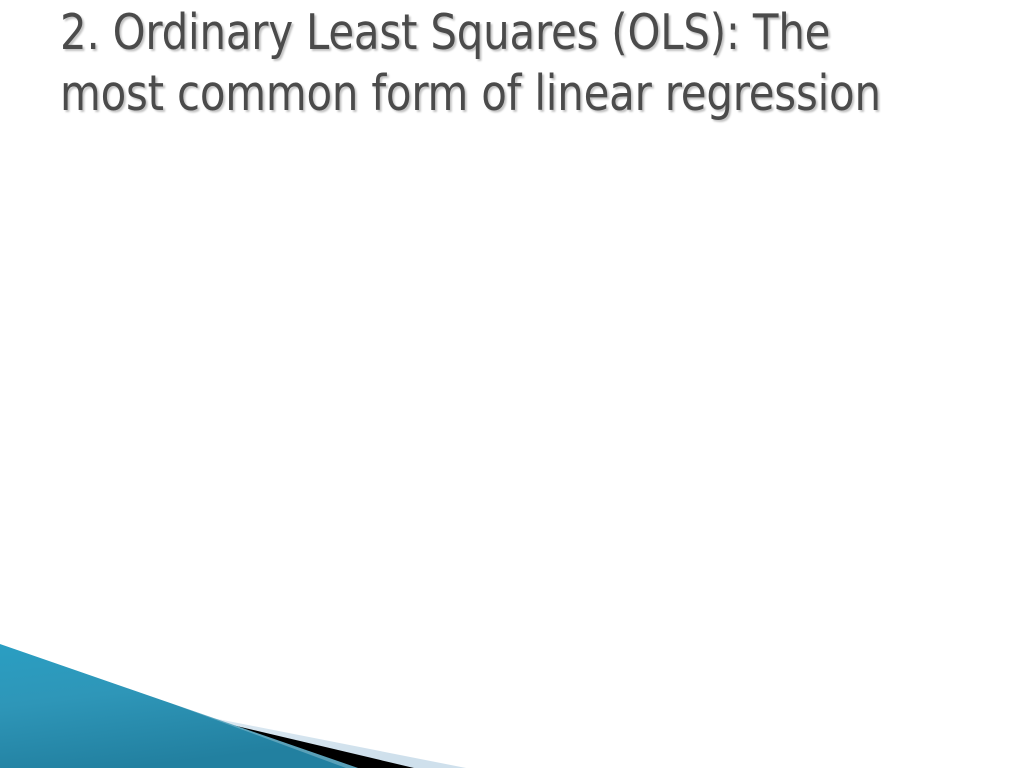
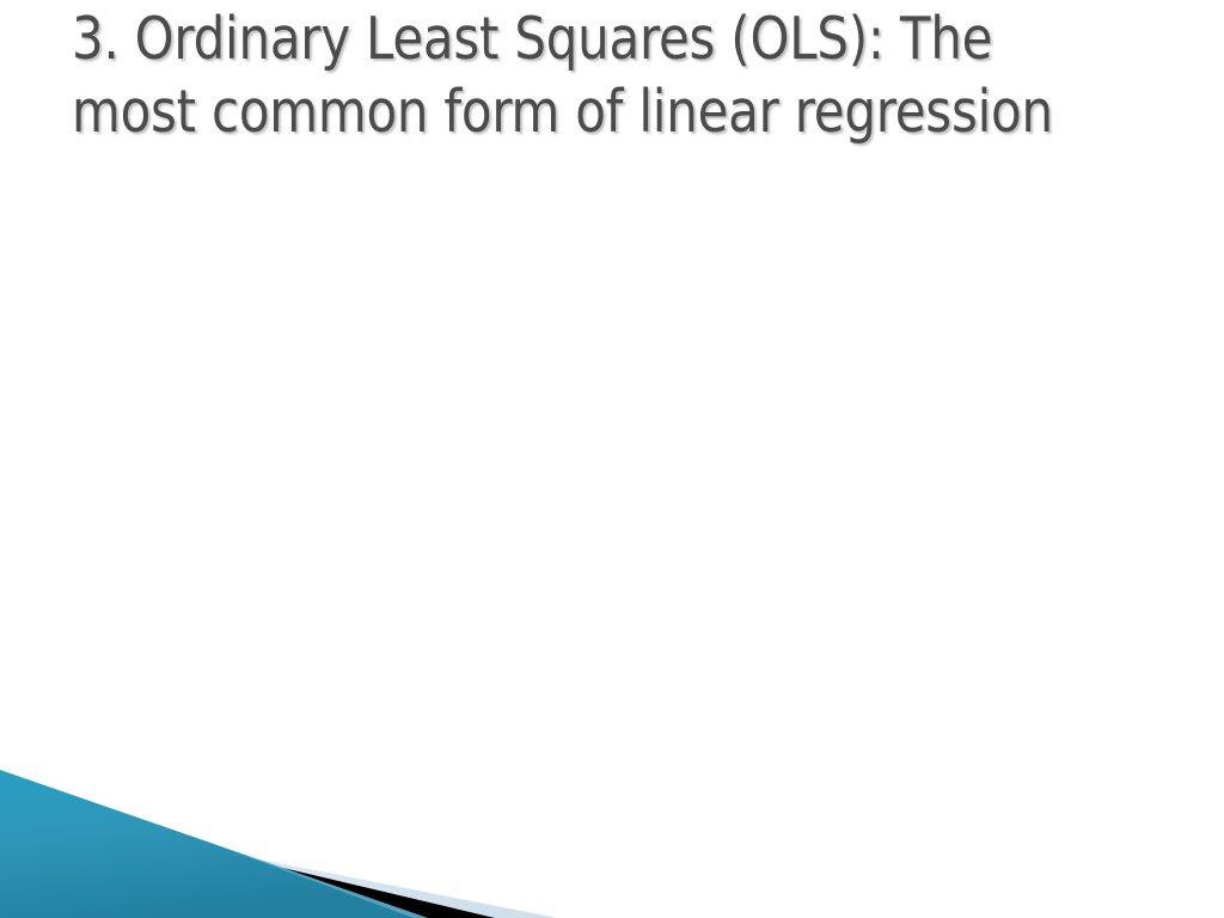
- 2. Ordinary Least Squares (OLS): The most common form of linear regression
+ 3. Ordinary Least Squares (OLS): The most common form of linear regression
